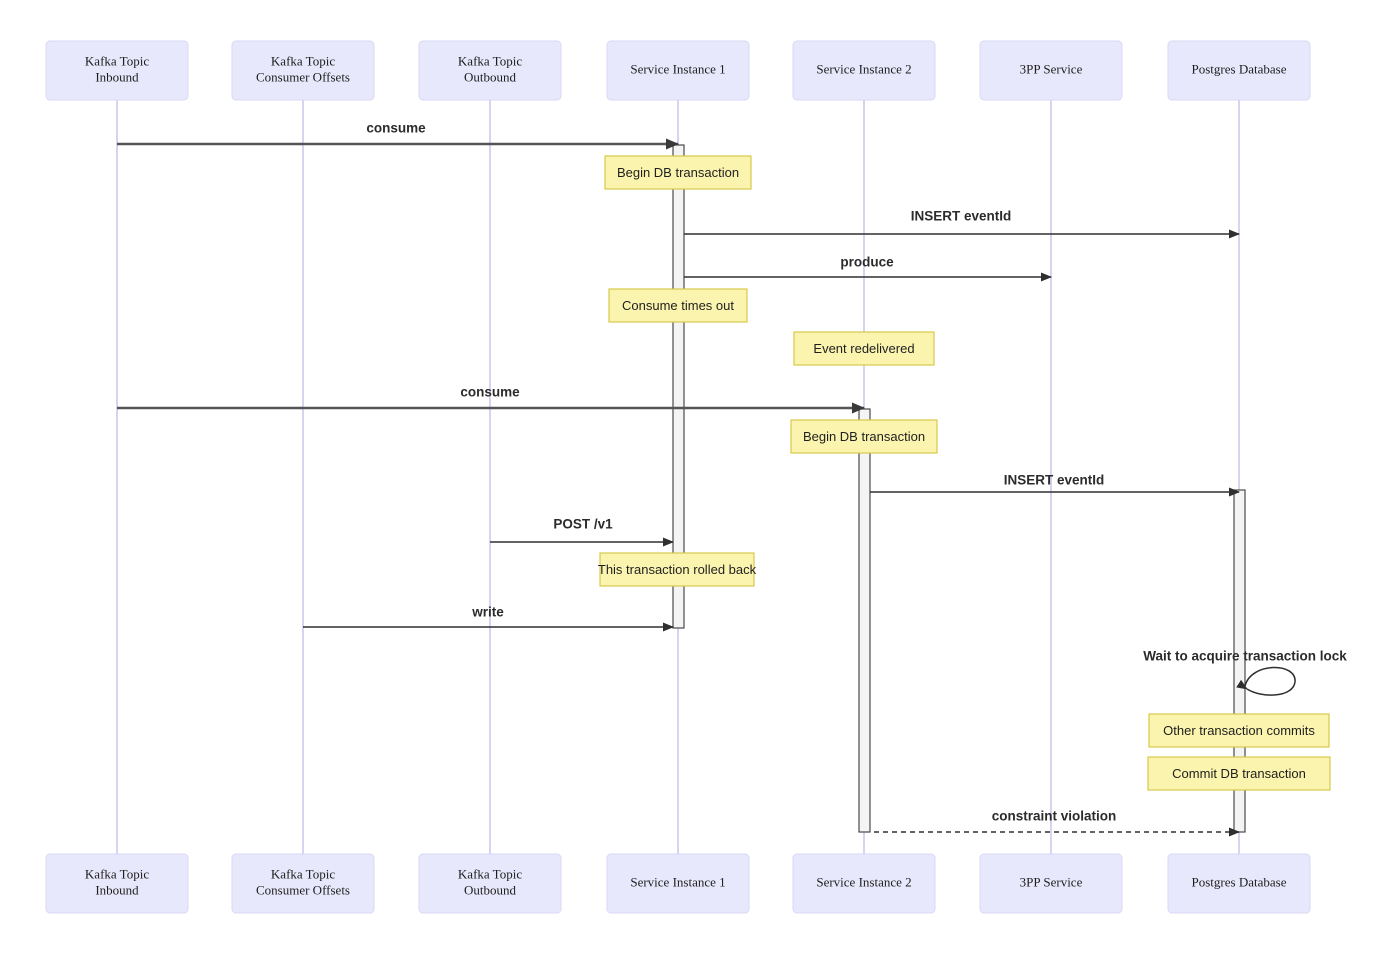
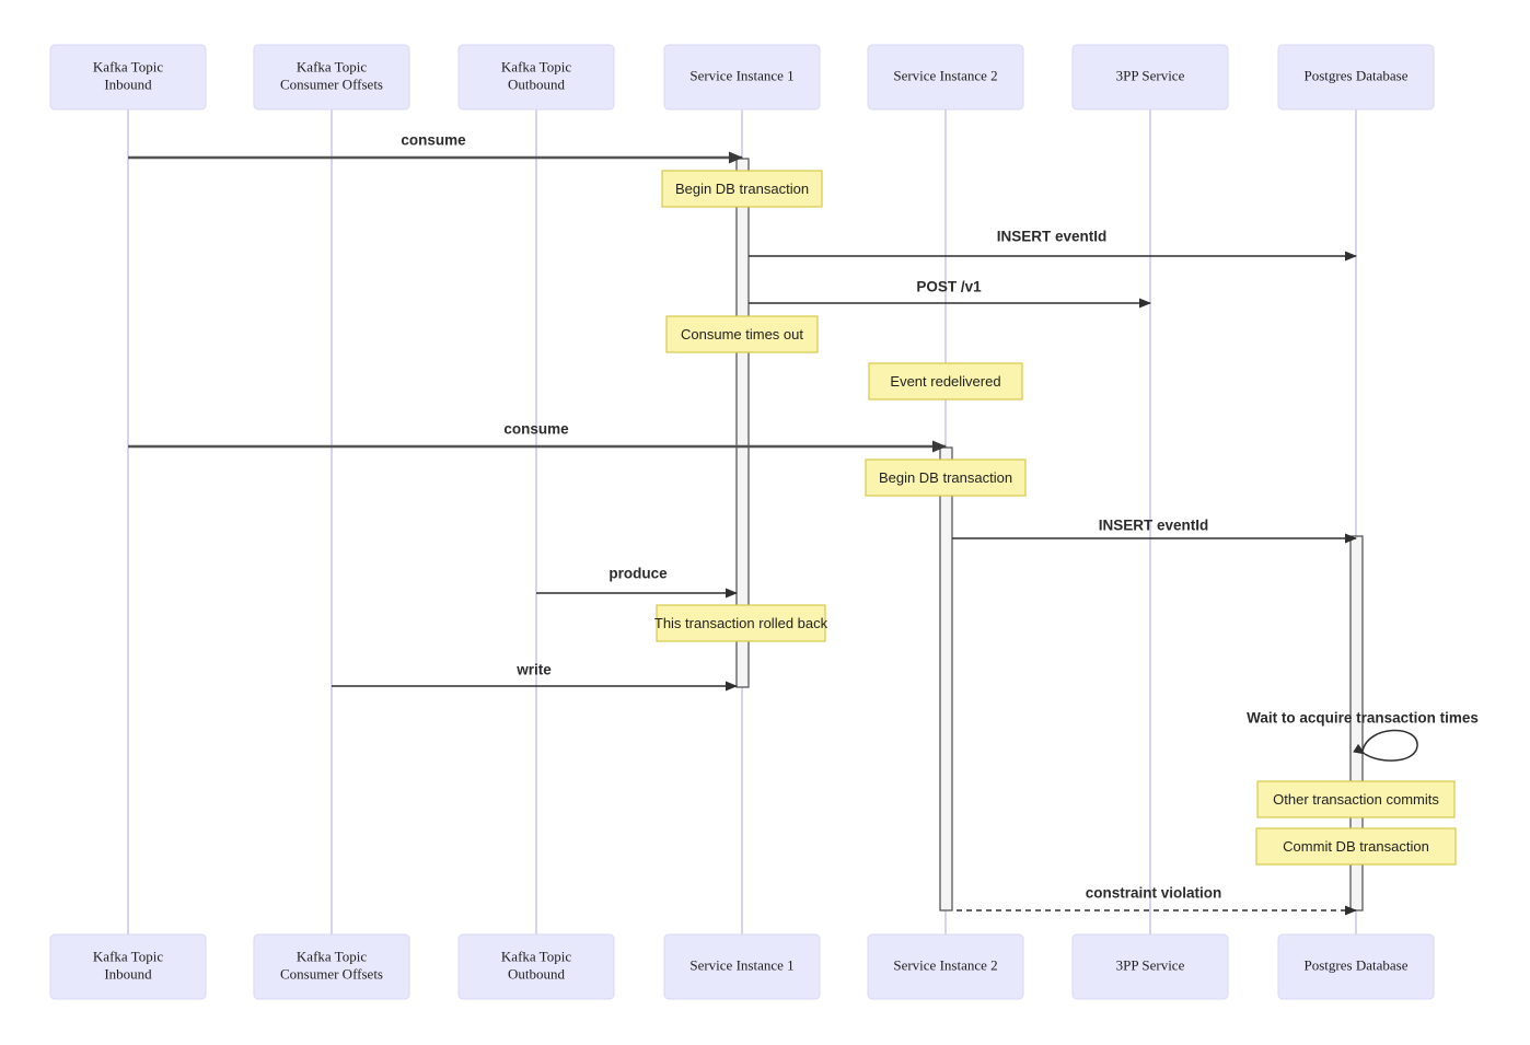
  consume
  INSERT eventId
- produce
+ POST /v1
  consume
  INSERT eventId
- POST /v1
+ produce
  write
  constraint violation
- Wait to acquire transaction lock
+ Wait to acquire transaction times
  Begin DB transaction
  Consume times out
  Event redelivered
  Begin DB transaction
  This transaction rolled back
  Other transaction commits
  Commit DB transaction
  Kafka Topic
  Inbound
  Kafka Topic
  Consumer Offsets
  Kafka Topic
  Outbound
  Service Instance 1
  Service Instance 2
  3PP Service
  Postgres Database
  Kafka Topic
  Inbound
  Kafka Topic
  Consumer Offsets
  Kafka Topic
  Outbound
  Service Instance 1
  Service Instance 2
  3PP Service
  Postgres Database
